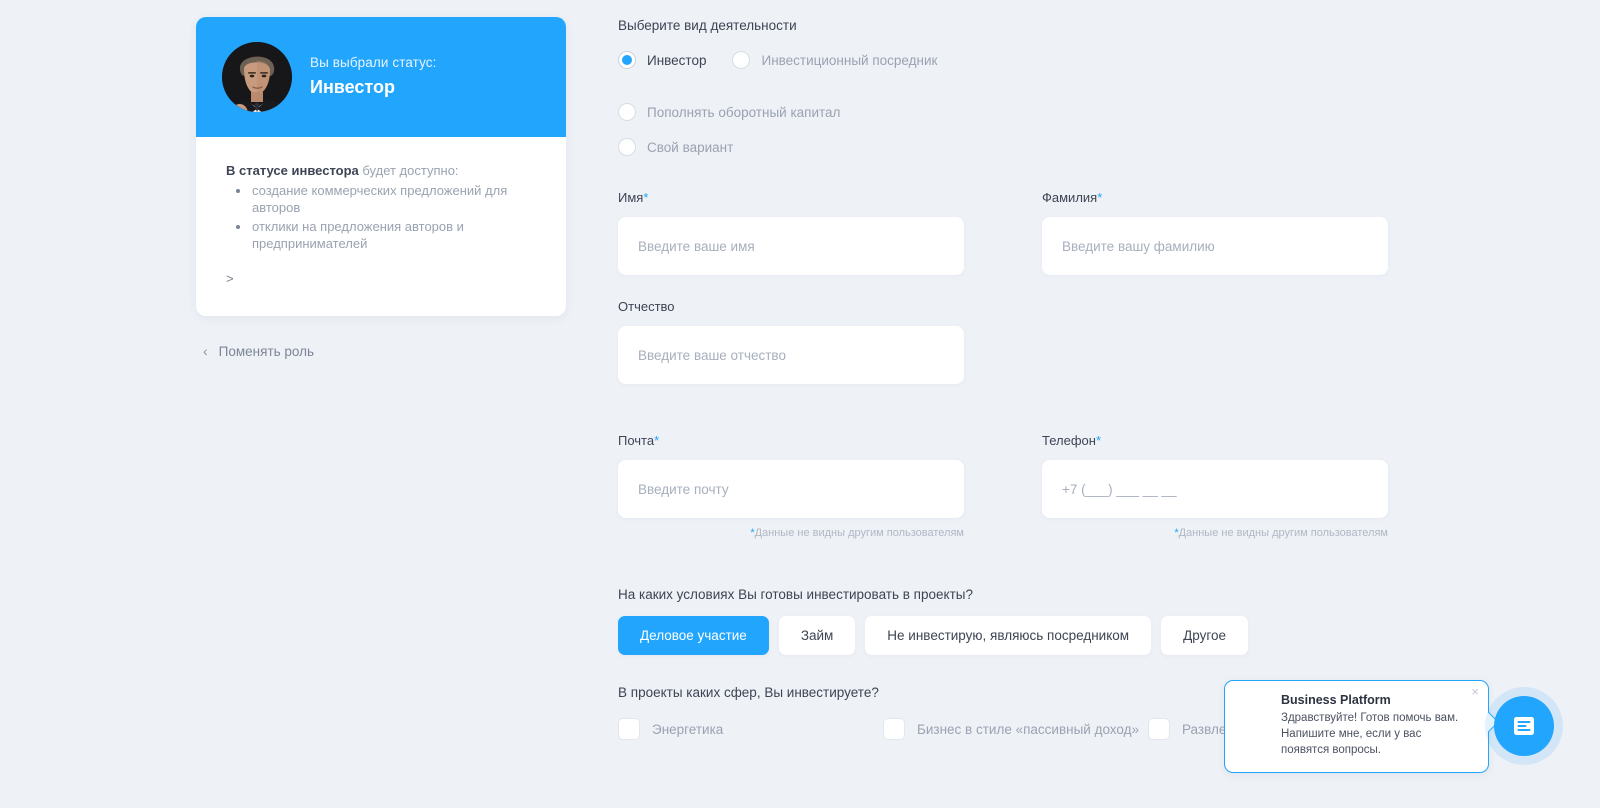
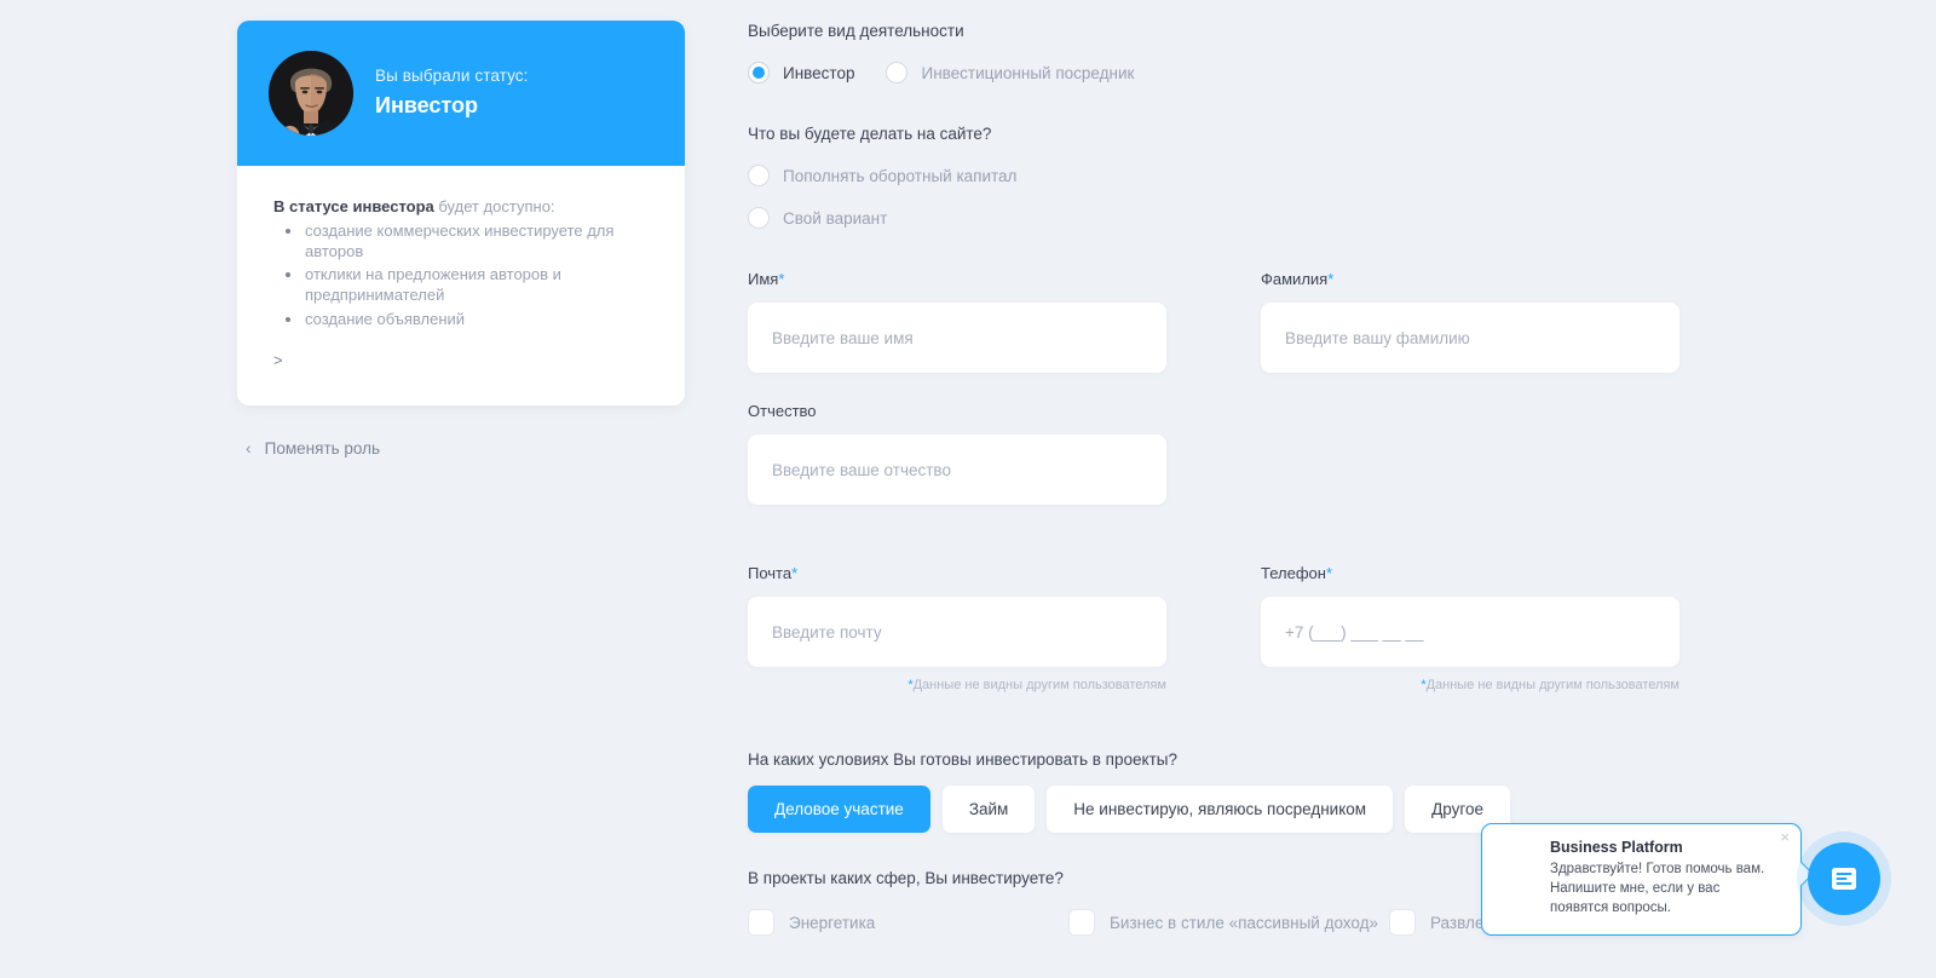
  Вы выбрали статус:
  Инвестор
  В статусе инвестора будет доступно:
- создание коммерческих предложений для авторов
+ создание коммерческих инвестируете для авторов
  отклики на предложения авторов и предпринимателей
+ создание объявлений
  >
  ‹
  Поменять роль
  Выберите вид деятельности
  Инвестор
  Инвестиционный посредник
+ Что вы будете делать на сайте?
  Пополнять оборотный капитал
  Свой вариант
  Имя*
  Введите ваше имя
  Фамилия*
  Введите вашу фамилию
  Отчество
  Введите ваше отчество
  Почта*
  Введите почту
  *Данные не видны другим пользователям
  Телефон*
  +7 (___) ___ __ __
  *Данные не видны другим пользователям
  На каких условиях Вы готовы инвестировать в проекты?
  Деловое участие
  Займ
  Не инвестирую, являюсь посредником
  Другое
  В проекты каких сфер, Вы инвестируете?
  Энергетика
  Бизнес в стиле «пассивный доход»
  ×
  Business Platform
  Здравствуйте! Готов помочь вам. Напишите мне, если у вас появятся вопросы.
